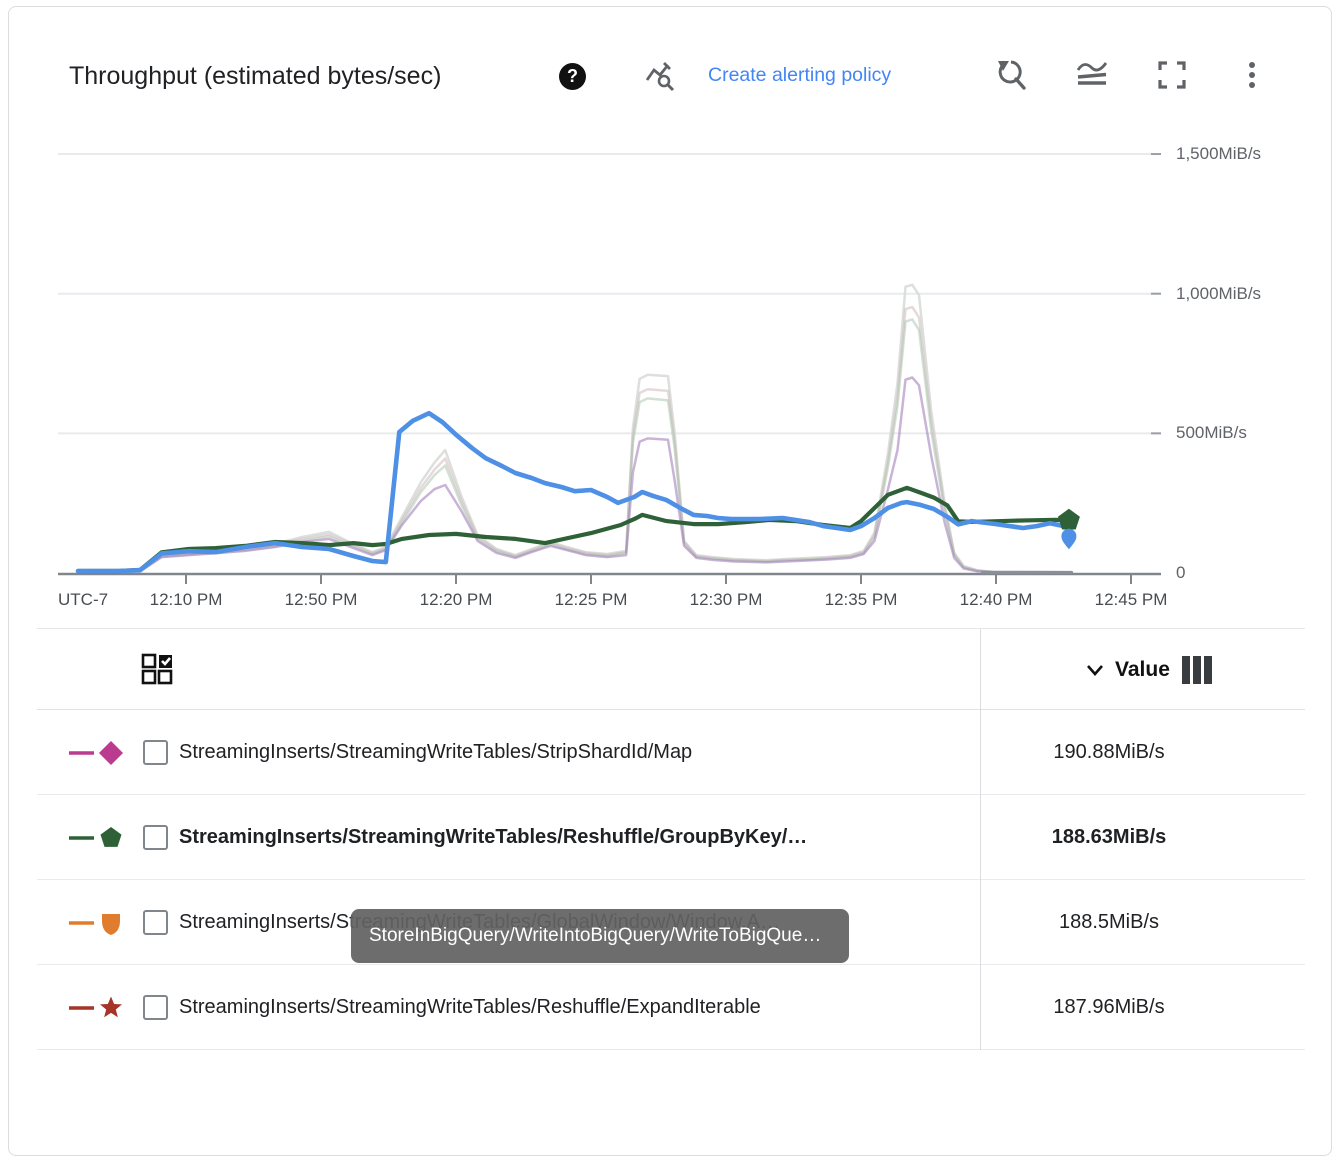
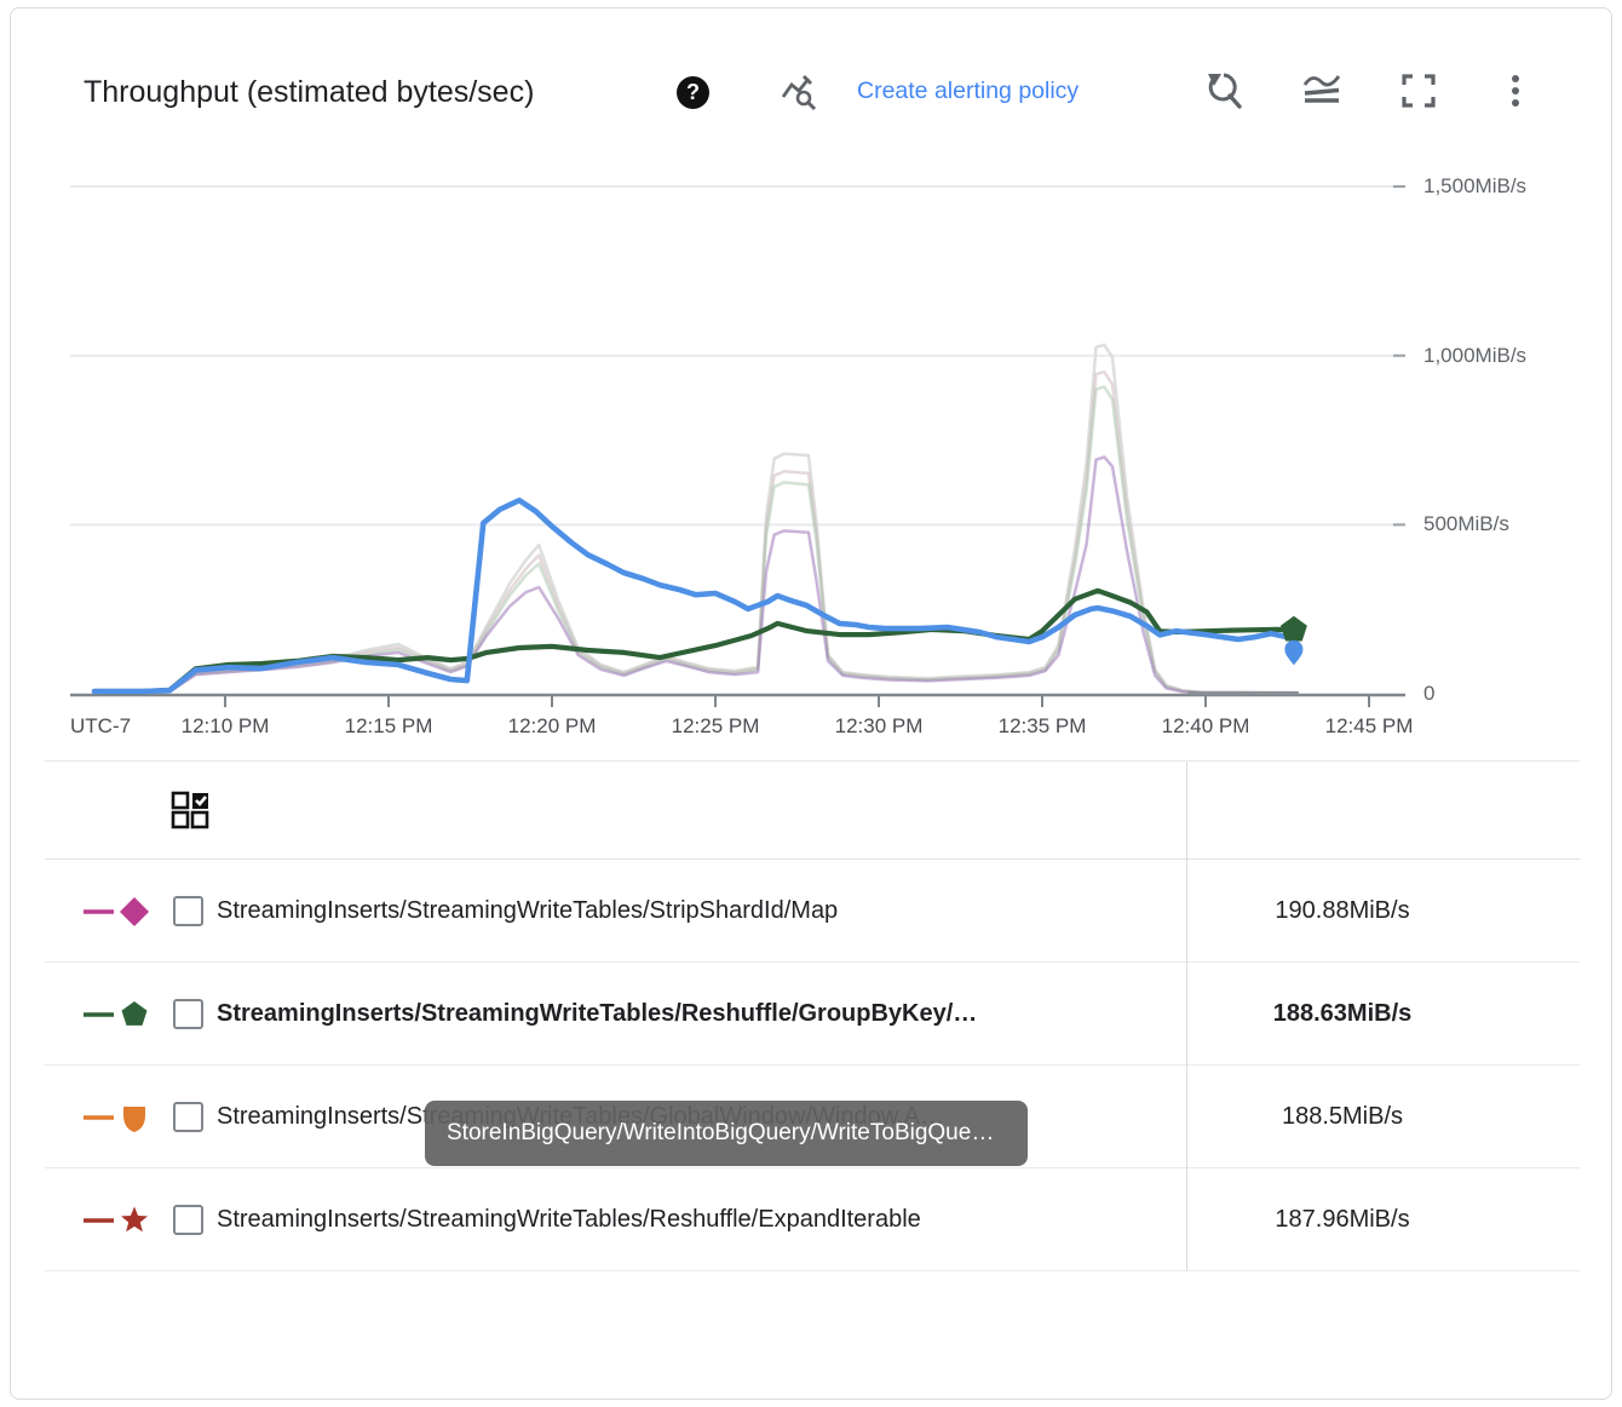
  Throughput (estimated bytes/sec)
  ?
  Create alerting policy
  0
  500MiB/s
  1,000MiB/s
  1,500MiB/s
  12:10 PM
- 12:50 PM
+ 12:15 PM
  12:20 PM
  12:25 PM
  12:30 PM
  12:35 PM
  12:40 PM
  12:45 PM
  UTC-7
- Value
  StreamingInserts/StreamingWriteTables/StripShardId/Map
  190.88MiB/s
  StreamingInserts/StreamingWriteTables/Reshuffle/GroupByKey/…
  188.63MiB/s
  188.5MiB/s
  StreamingInserts/StreamingWriteTables/Reshuffle/ExpandIterable
  187.96MiB/s
  StoreInBigQuery/WriteIntoBigQuery/WriteToBigQue…
